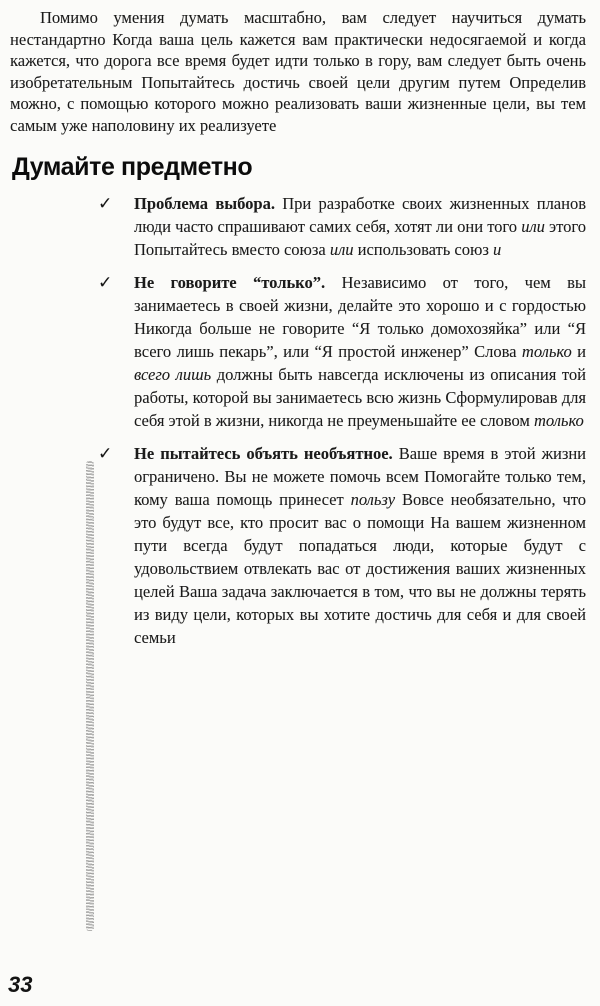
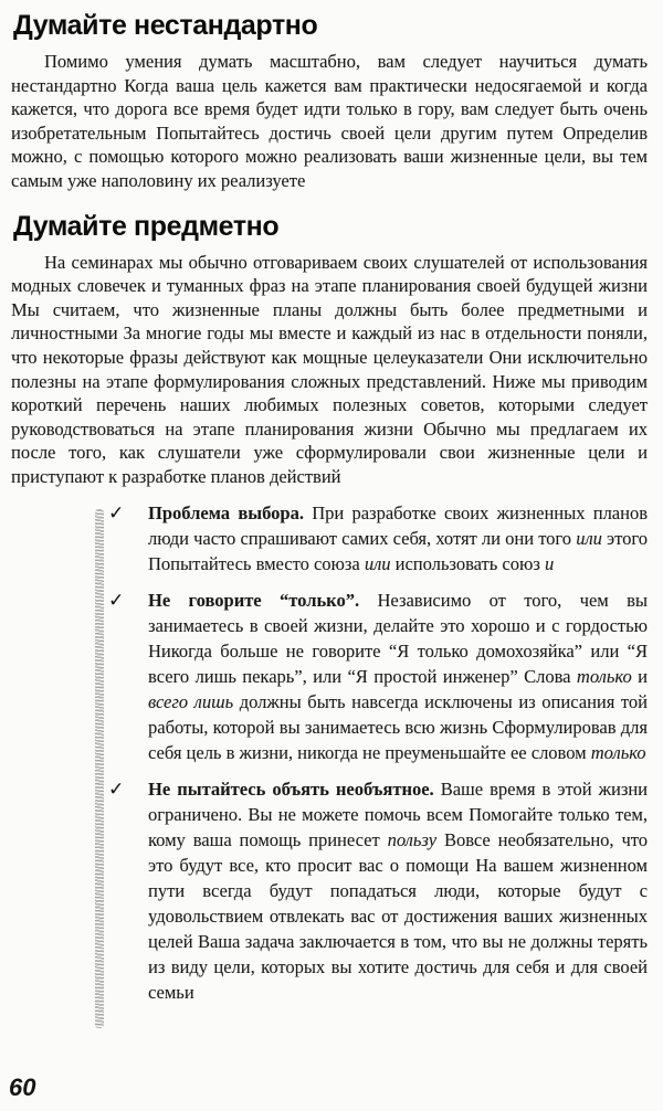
+ Думайте нестандартно
  Помимо умения думать масштабно, вам следует научиться думать нестандартно Когда ваша цель кажется вам практически недосягаемой и когда кажется, что дорога все время будет идти только в гору, вам следует быть очень изобретательным Попытайтесь достичь своей цели другим путем Определив можно, с помощью которого можно реализовать ваши жизненные цели, вы тем самым уже наполовину их реализуете
  Думайте предметно
+ На семинарах мы обычно отговариваем своих слушателей от использования модных словечек и туманных фраз на этапе планирования своей будущей жизни Мы считаем, что жизненные планы должны быть более предметными и личностными За многие годы мы вместе и каждый из нас в отдельности поняли, что некоторые фразы действуют как мощные целеуказатели Они исключительно полезны на этапе формулирования сложных представлений. Ниже мы приводим короткий перечень наших любимых полезных советов, которыми следует руководствоваться на этапе планирования жизни Обычно мы предлагаем их после того, как слушатели уже сформулировали свои жизненные цели и приступают к разработке планов действий
  ✓
  Проблема выбора. При разработке своих жизненных планов люди часто спрашивают самих себя, хотят ли они того или этого Попытайтесь вместо союза или использовать союз и
  ✓
- Не говорите “только”. Независимо от того, чем вы занимаетесь в своей жизни, делайте это хорошо и с гордостью Никогда больше не говорите “Я только домохозяйка” или “Я всего лишь пекарь”, или “Я простой инженер” Слова только и всего лишь должны быть навсегда исключены из описания той работы, которой вы занимаетесь всю жизнь Сформулировав для себя этой в жизни, никогда не преуменьшайте ее словом только
+ Не говорите “только”. Независимо от того, чем вы занимаетесь в своей жизни, делайте это хорошо и с гордостью Никогда больше не говорите “Я только домохозяйка” или “Я всего лишь пекарь”, или “Я простой инженер” Слова только и всего лишь должны быть навсегда исключены из описания той работы, которой вы занимаетесь всю жизнь Сформулировав для себя цель в жизни, никогда не преуменьшайте ее словом только
  ✓
  Не пытайтесь объять необъятное. Ваше время в этой жизни ограничено. Вы не можете помочь всем Помогайте только тем, кому ваша помощь принесет пользу Вовсе необязательно, что это будут все, кто просит вас о помощи На вашем жизненном пути всегда будут попадаться люди, которые будут с удовольствием отвлекать вас от достижения ваших жизненных целей Ваша задача заключается в том, что вы не должны терять из виду цели, которых вы хотите достичь для себя и для своей семьи
- 33
+ 60
